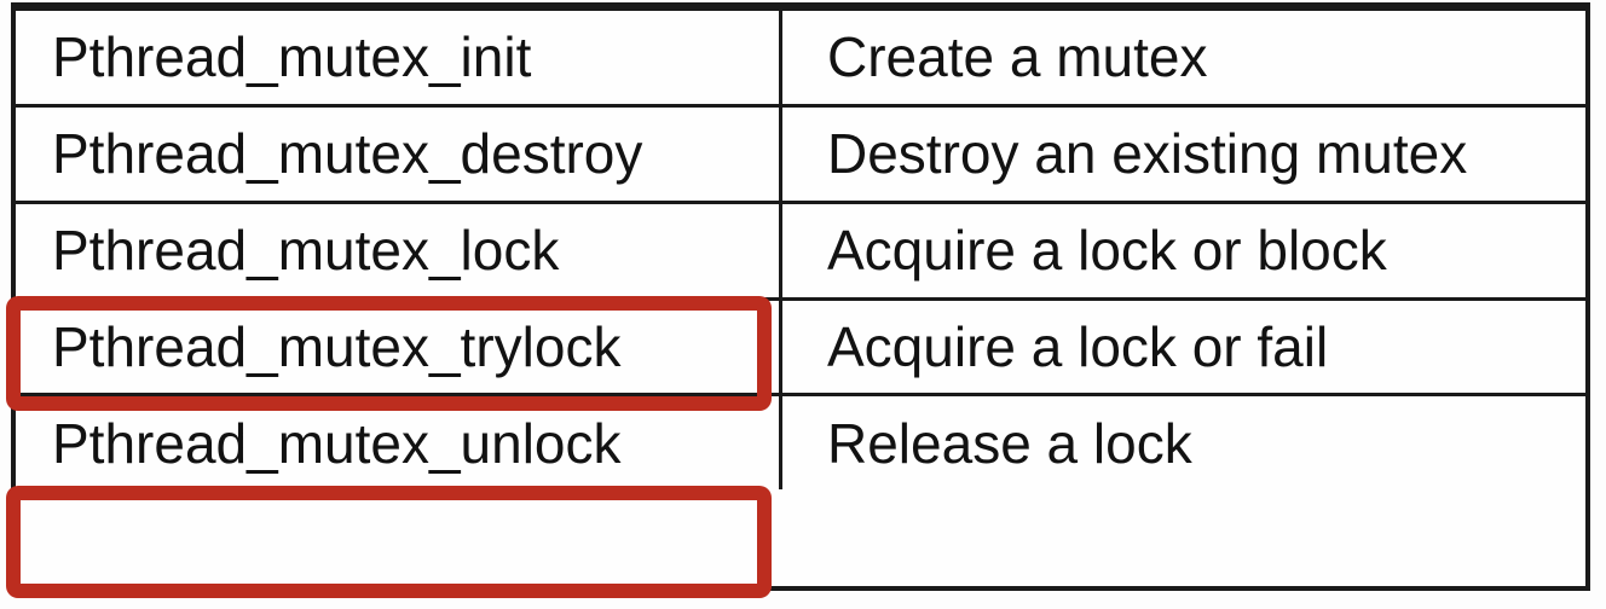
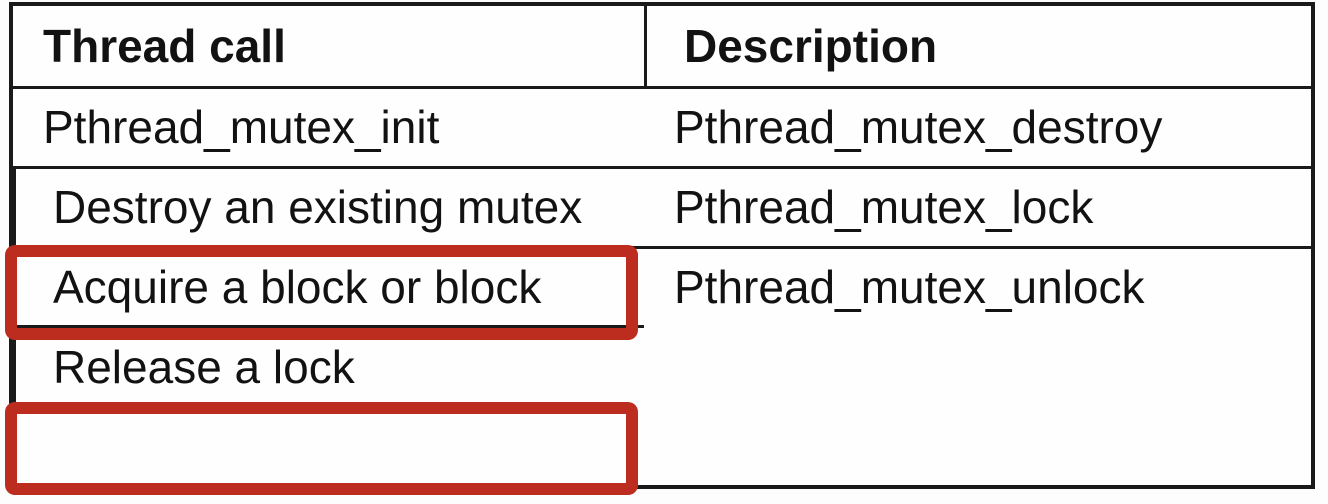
+ Thread call
+ Description
  Pthread_mutex_init
- Create a mutex
  Pthread_mutex_destroy
  Destroy an existing mutex
  Pthread_mutex_lock
- Acquire a lock or block
+ Acquire a block or block
- Pthread_mutex_trylock
- Acquire a lock or fail
  Pthread_mutex_unlock
  Release a lock
